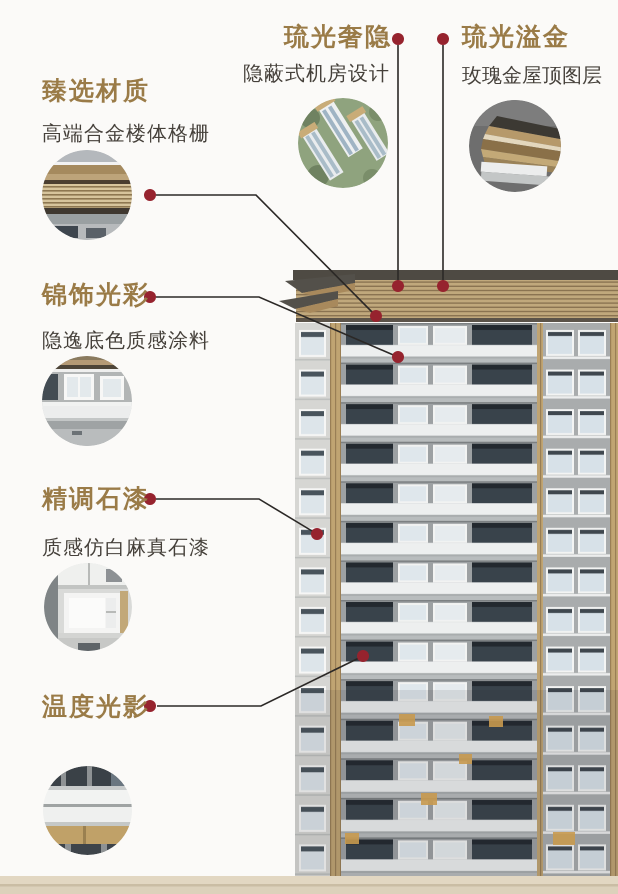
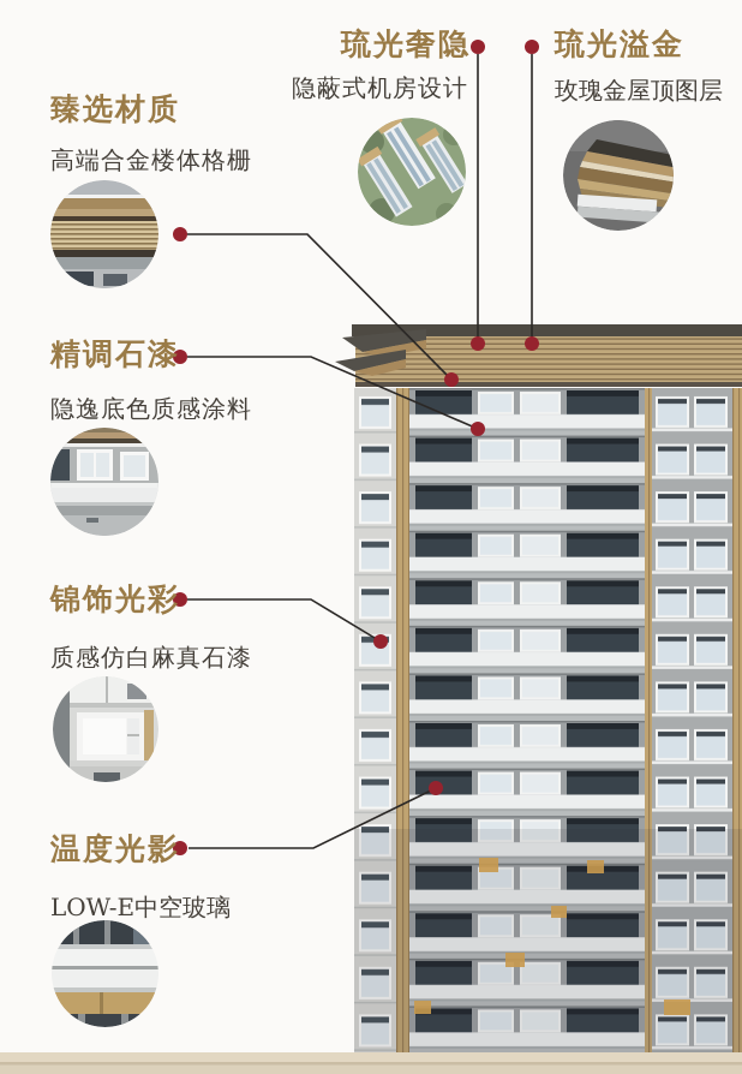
  臻选材质
  高端合金楼体格栅
  琉光奢隐
  隐蔽式机房设计
  琉光溢金
  玫瑰金屋顶图层
- 锦饰光彩
+ 精调石漆
  隐逸底色质感涂料
- 精调石漆
+ 锦饰光彩
  质感仿白麻真石漆
  温度光影
+ LOW-E中空玻璃
